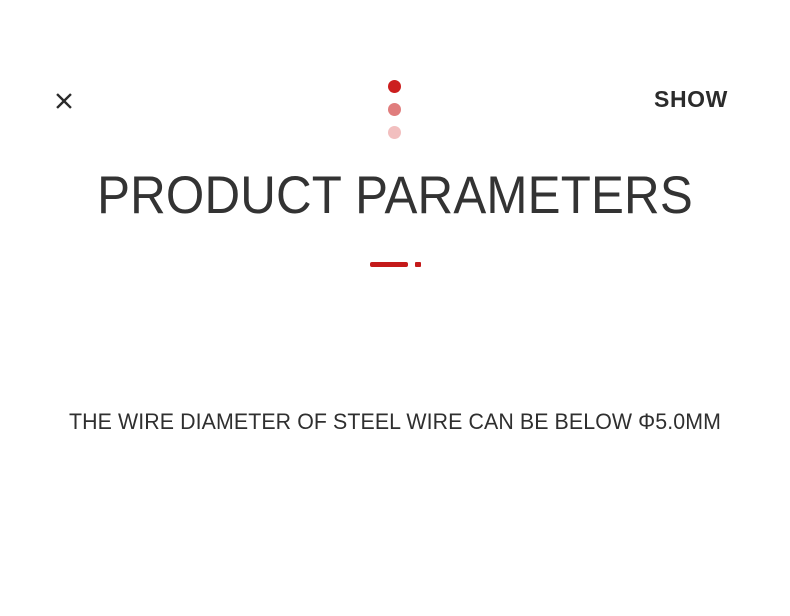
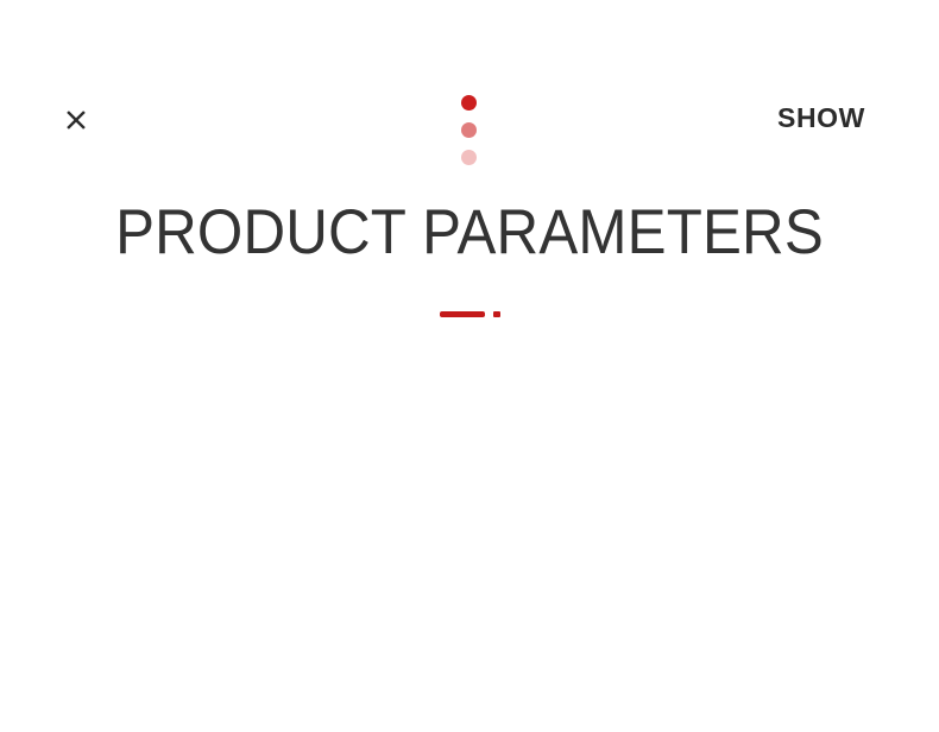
  SHOW
  PRODUCT PARAMETERS
- THE WIRE DIAMETER OF STEEL WIRE CAN BE BELOW Φ5.0MM
